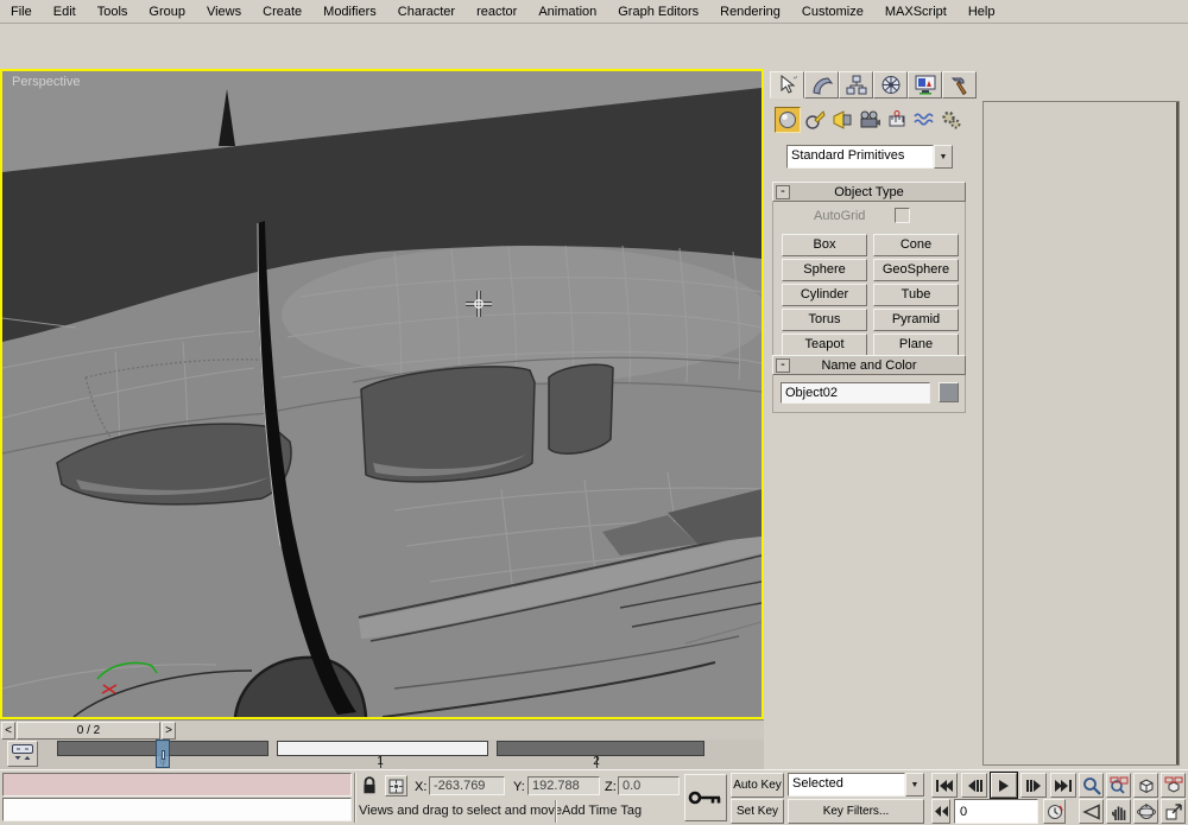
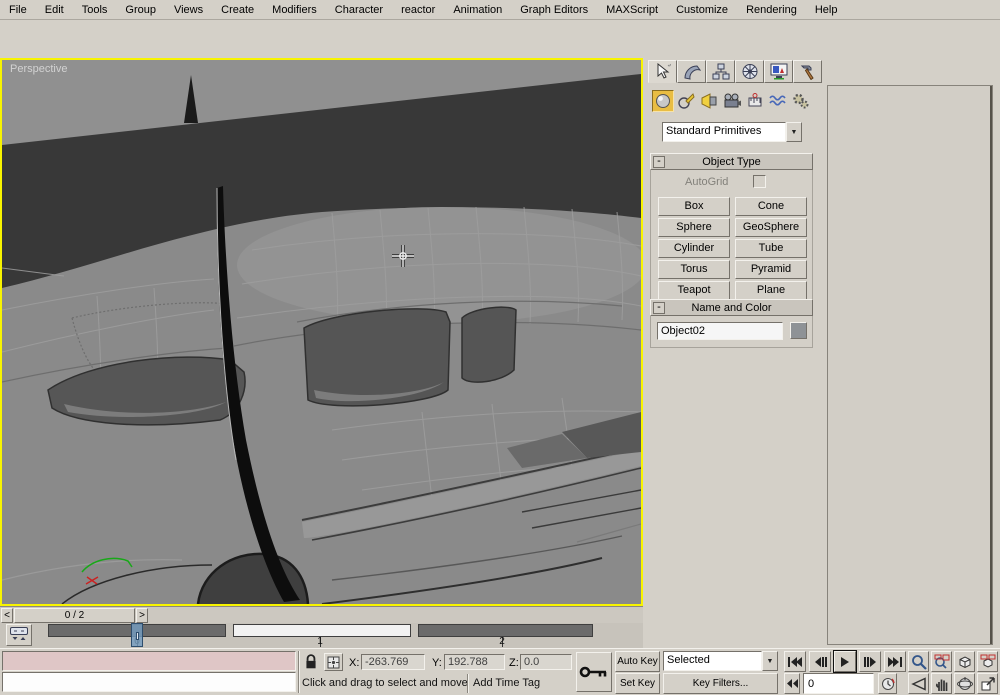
  File
  Edit
  Tools
  Group
  Views
  Create
  Modifiers
  Character
  reactor
  Animation
  Graph Editors
- Rendering
+ MAXScript
  Customize
- MAXScript
+ Rendering
  Help
  Perspective
  Standard Primitives
  -
  Object Type
  AutoGrid
  Box
  Cone
  Sphere
  GeoSphere
  Cylinder
  Tube
  Torus
  Pyramid
  Teapot
  Plane
  -
  Name and Color
  Object02
  <
  0 / 2
  >
  0
  1
  2
  X:
  -263.769
  Y:
  192.788
  Z:
  0.0
- Views and drag to select and move
+ Click and drag to select and move
  Add Time Tag
  Auto Key
  Set Key
  Selected
  Key Filters...
  0
